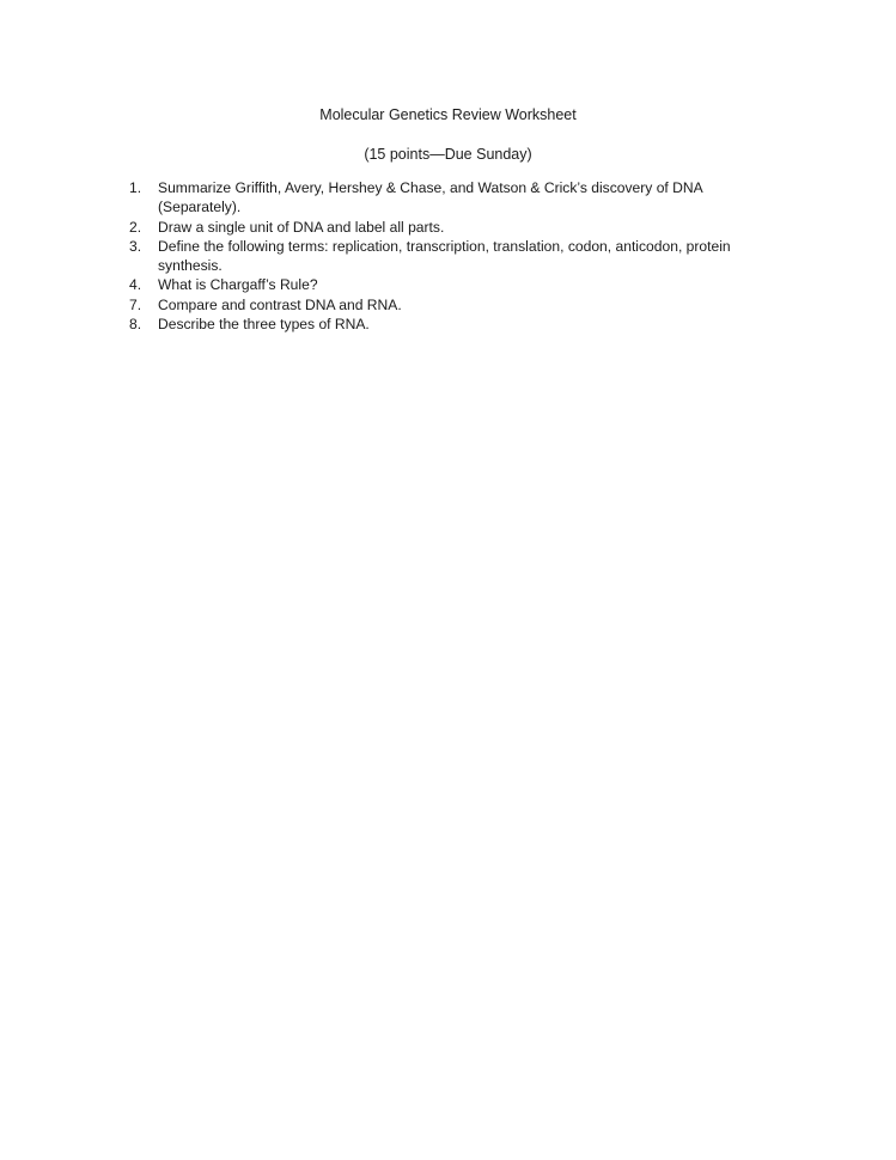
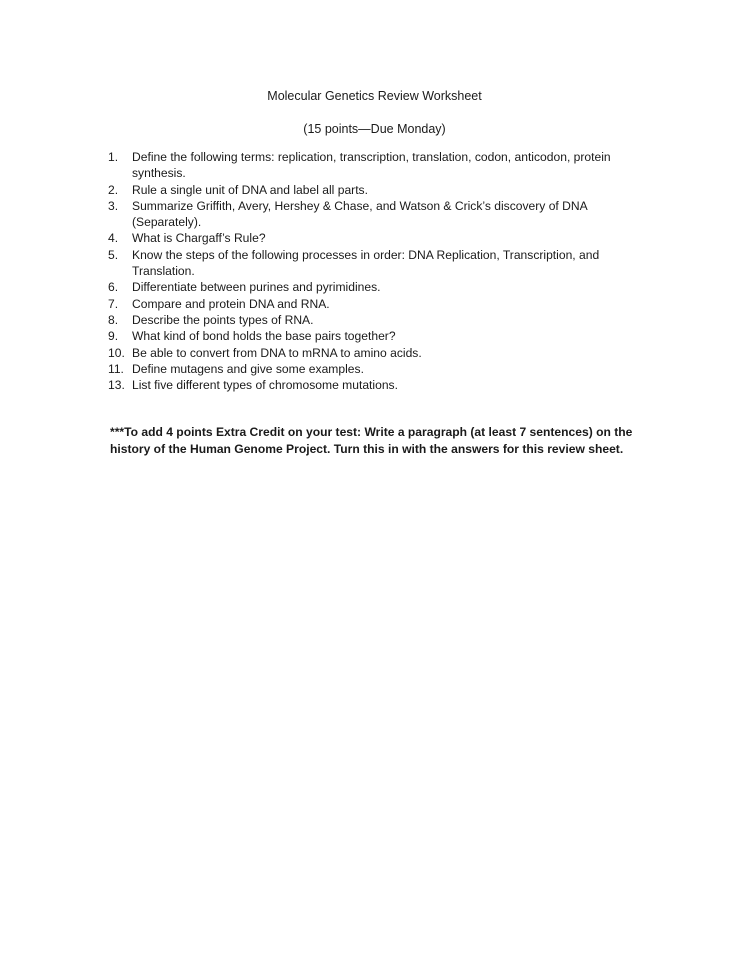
  Molecular Genetics Review Worksheet
- (15 points—Due Sunday)
+ (15 points—Due Monday)
  1.
- Summarize Griffith, Avery, Hershey & Chase, and Watson & Crick’s discovery of DNA (Separately).
+ Define the following terms: replication, transcription, translation, codon, anticodon, protein synthesis.
  2.
- Draw a single unit of DNA and label all parts.
+ Rule a single unit of DNA and label all parts.
  3.
- Define the following terms: replication, transcription, translation, codon, anticodon, protein synthesis.
+ Summarize Griffith, Avery, Hershey & Chase, and Watson & Crick’s discovery of DNA (Separately).
  4.
  What is Chargaff’s Rule?
+ 5.
+ Know the steps of the following processes in order: DNA Replication, Transcription, and Translation.
+ 6.
+ Differentiate between purines and pyrimidines.
  7.
- Compare and contrast DNA and RNA.
+ Compare and protein DNA and RNA.
  8.
- Describe the three types of RNA.
+ Describe the points types of RNA.
+ 9.
+ What kind of bond holds the base pairs together?
+ 10.
+ Be able to convert from DNA to mRNA to amino acids.
+ 11.
+ Define mutagens and give some examples.
+ 13.
+ List five different types of chromosome mutations.
+ ***To add 4 points Extra Credit on your test: Write a paragraph (at least 7 sentences) on the history of the Human Genome Project. Turn this in with the answers for this review sheet.
